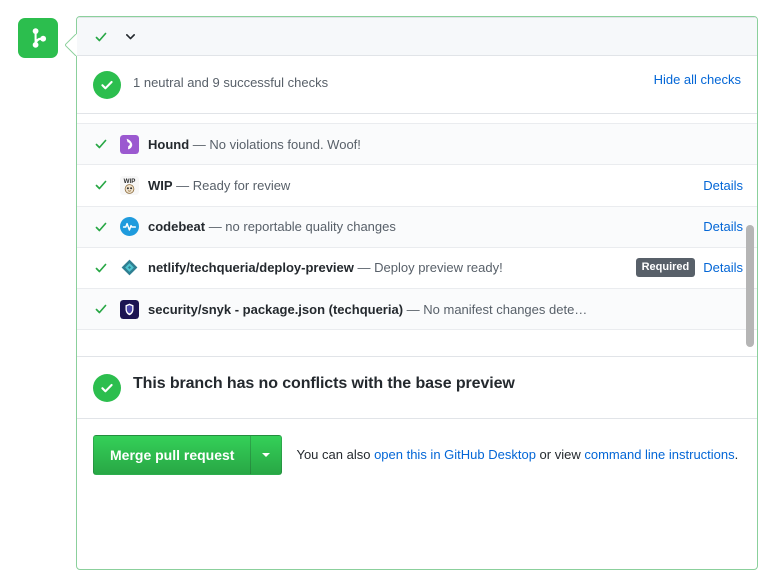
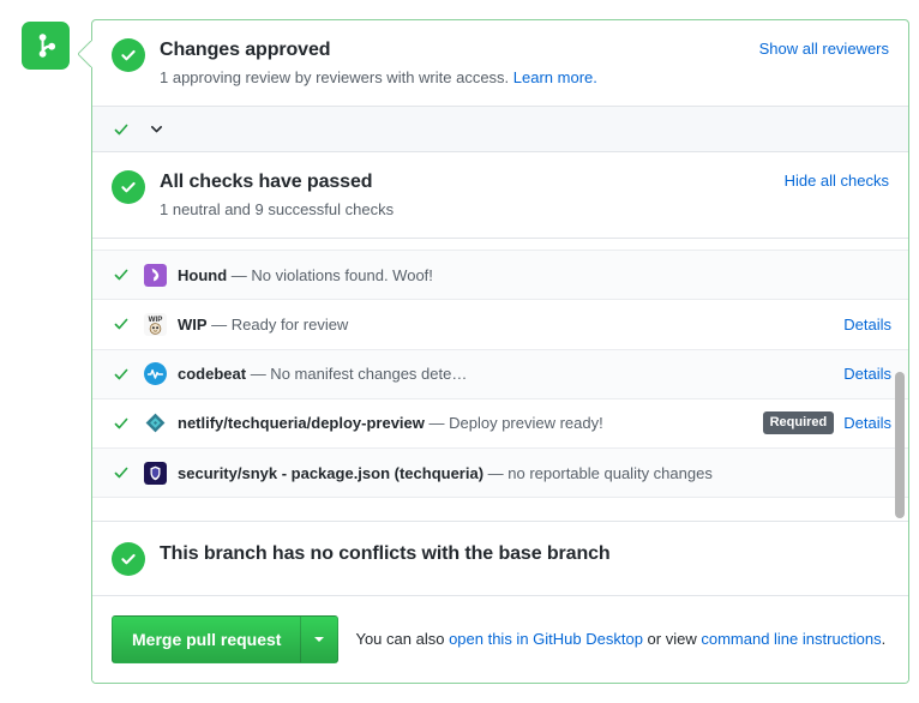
+ Changes approved
+ 1 approving review by reviewers with write access. Learn more.
+ Show all reviewers
+ All checks have passed
  1 neutral and 9 successful checks
  Hide all checks
  Hound — No violations found. Woof!
  WIP — Ready for review
  Details
- codebeat — no reportable quality changes
+ codebeat — No manifest changes dete…
  Details
  netlify/techqueria/deploy-preview — Deploy preview ready!
  Required
  Details
- security/snyk - package.json (techqueria) — No manifest changes dete…
+ security/snyk - package.json (techqueria) — no reportable quality changes
- This branch has no conflicts with the base preview
+ This branch has no conflicts with the base branch
  Merge pull request
  You can also open this in GitHub Desktop or view command line instructions.
